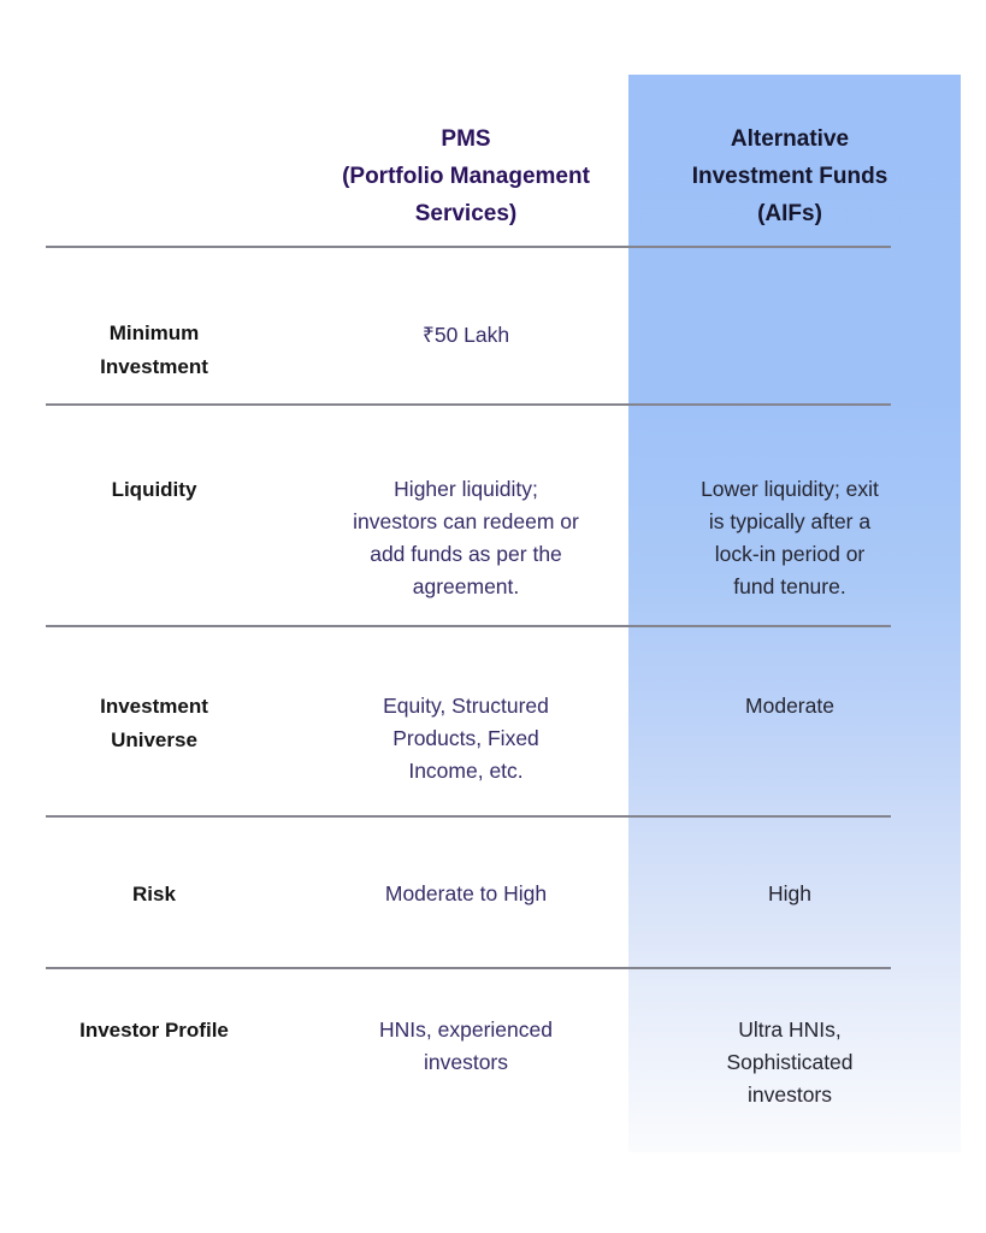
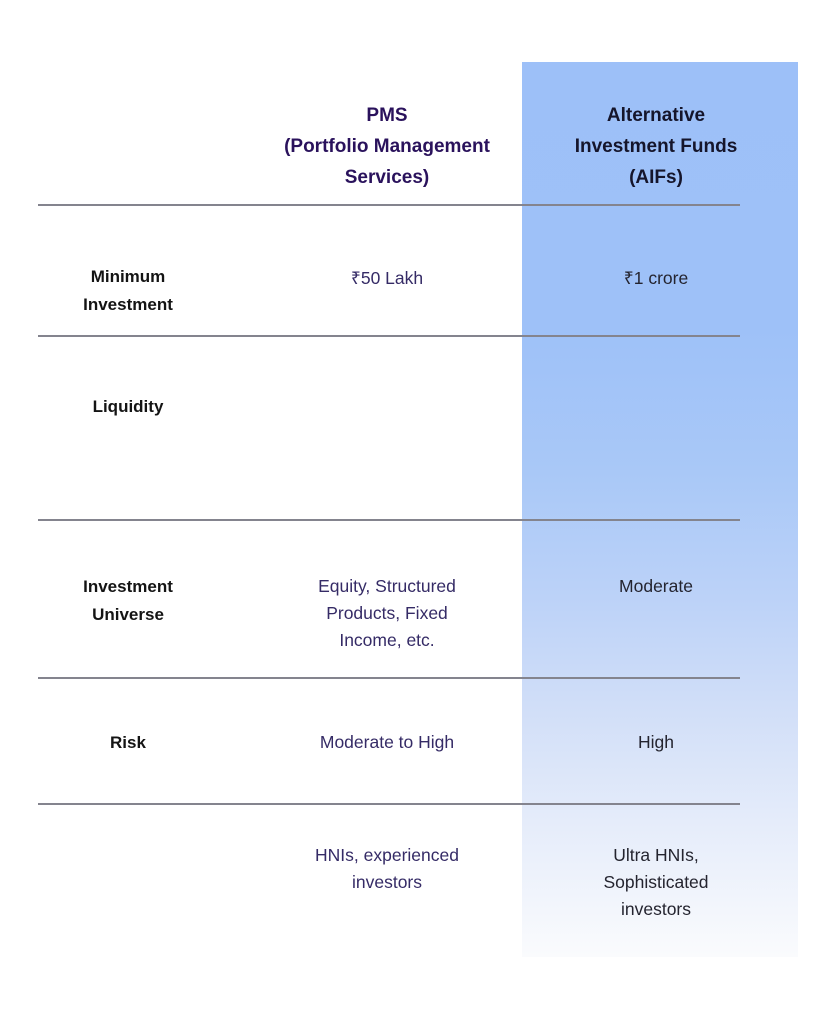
  PMS
  (Portfolio Management
  Services)
  Alternative
  Investment Funds
  (AIFs)
  Minimum
  Investment
  ₹50 Lakh
+ ₹1 crore
  Liquidity
- Higher liquidity;
- investors can redeem or
- add funds as per the
- agreement.
- Lower liquidity; exit
- is typically after a
- lock-in period or
- fund tenure.
  Investment
  Universe
  Equity, Structured
  Products, Fixed
  Income, etc.
  Moderate
  Risk
  Moderate to High
  High
- Investor Profile
  HNIs, experienced
  investors
  Ultra HNIs,
  Sophisticated
  investors
